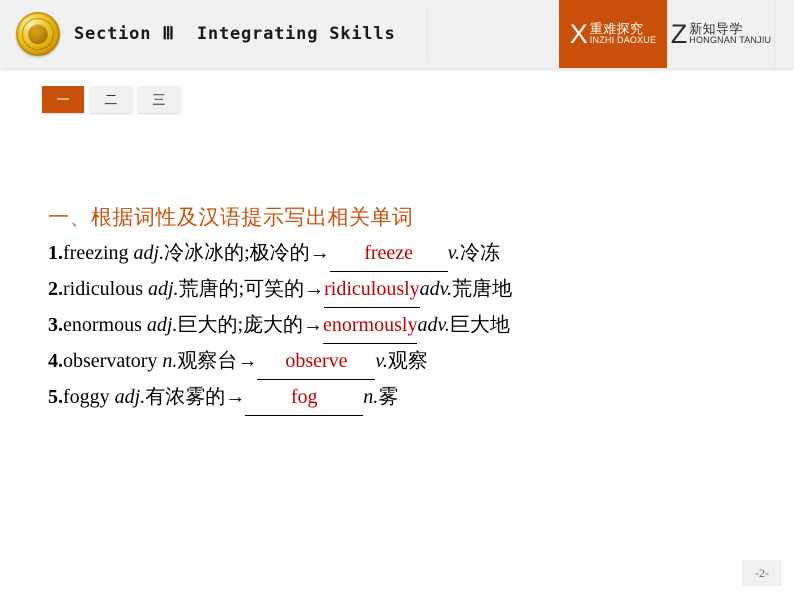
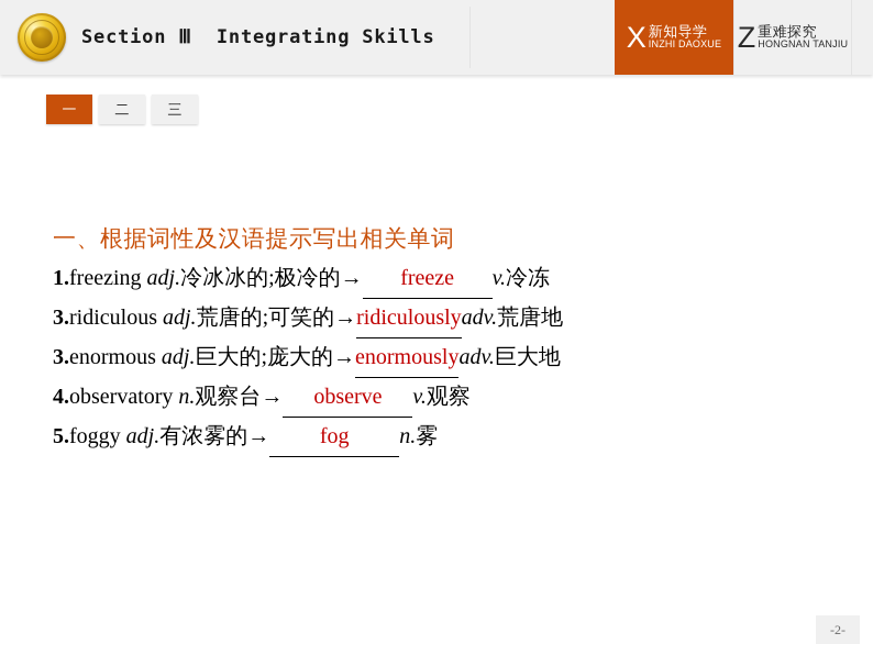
  Section Ⅲ Integrating Skills
  X
- 重难探究
+ 新知导学
  INZHI DAOXUE
  Z
- 新知导学
+ 重难探究
  HONGNAN TANJIU
  一
  二
  三
  一、根据词性及汉语提示写出相关单词
  1.freezing adj.冷冰冰的;极冷的→ freeze v.冷冻
- 2.ridiculous adj.荒唐的;可笑的→ridiculouslyadv.荒唐地
+ 3.ridiculous adj.荒唐的;可笑的→ridiculouslyadv.荒唐地
  3.enormous adj.巨大的;庞大的→enormouslyadv.巨大地
  4.observatory n.观察台→ observe v.观察
  5.foggy adj.有浓雾的→ fog n.雾
  -2-
